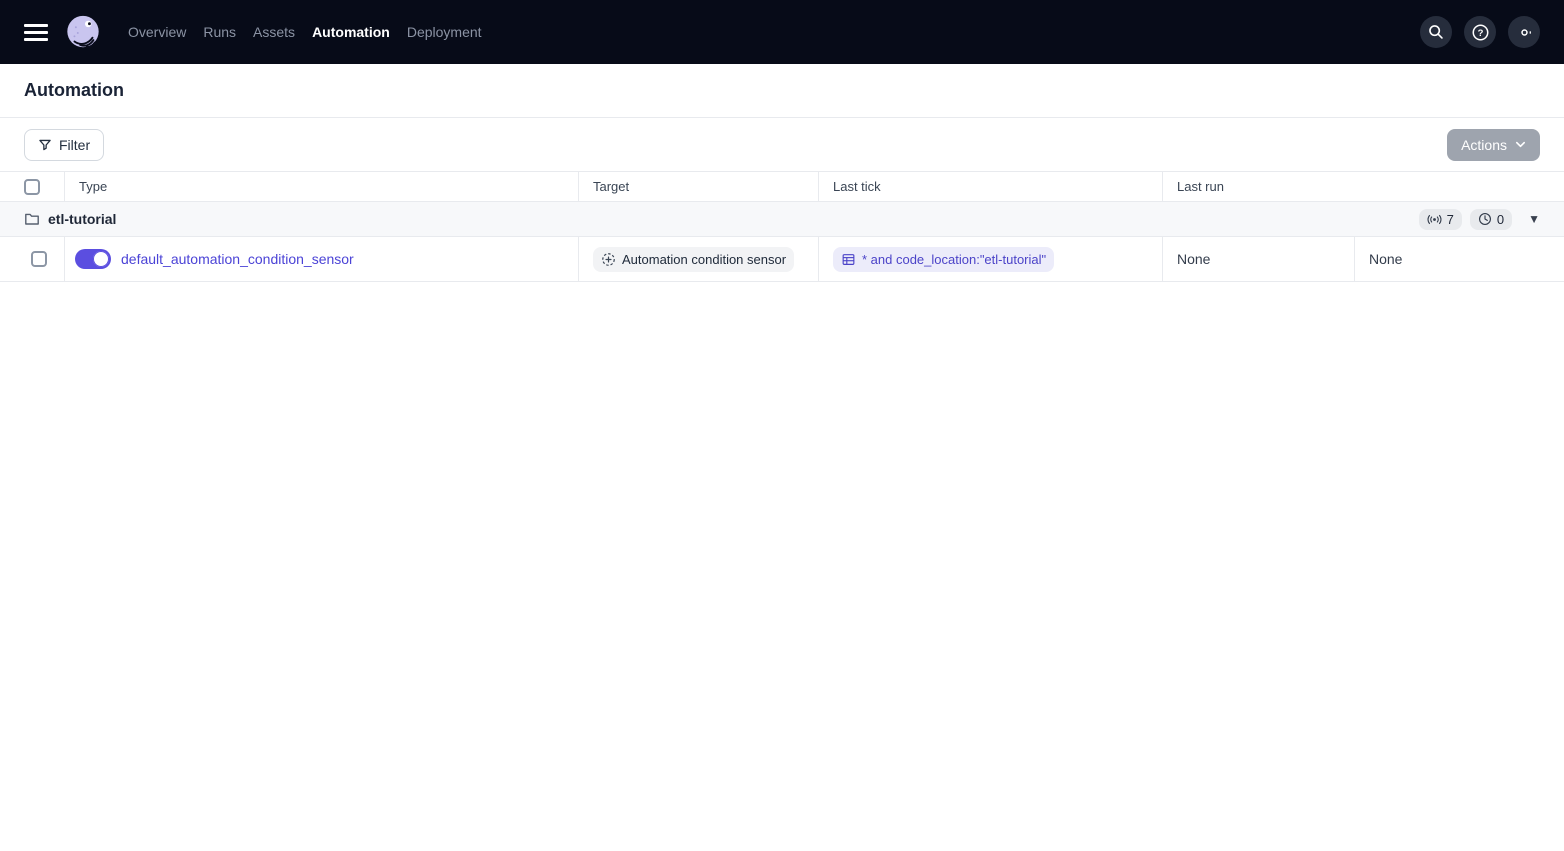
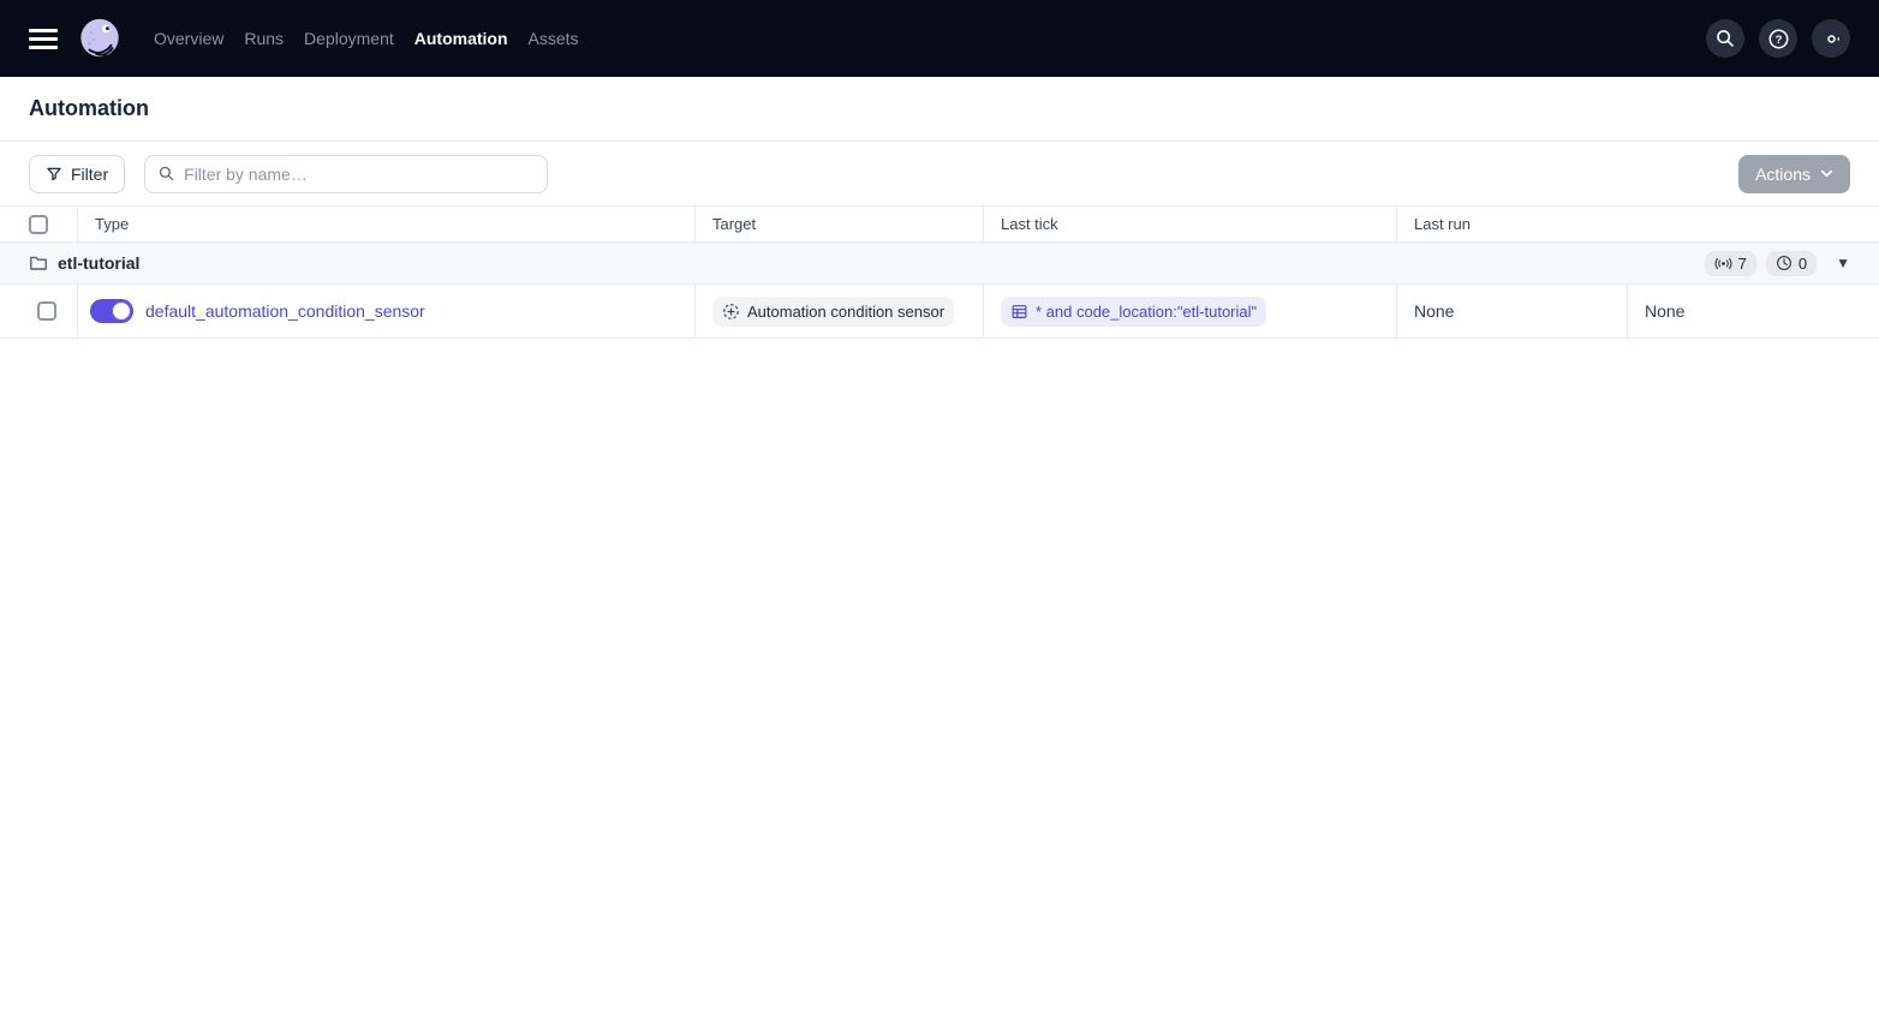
  Overview
  Runs
- Assets
+ Deployment
  Automation
- Deployment
+ Assets
  ?
  Automation
  Filter
+ Filter by name…
  Actions
  Type
  Target
  Last tick
  Last run
  etl-tutorial
  7
  0
  ▼
  default_automation_condition_sensor
  Automation condition sensor
  * and code_location:"etl-tutorial"
  None
  None
